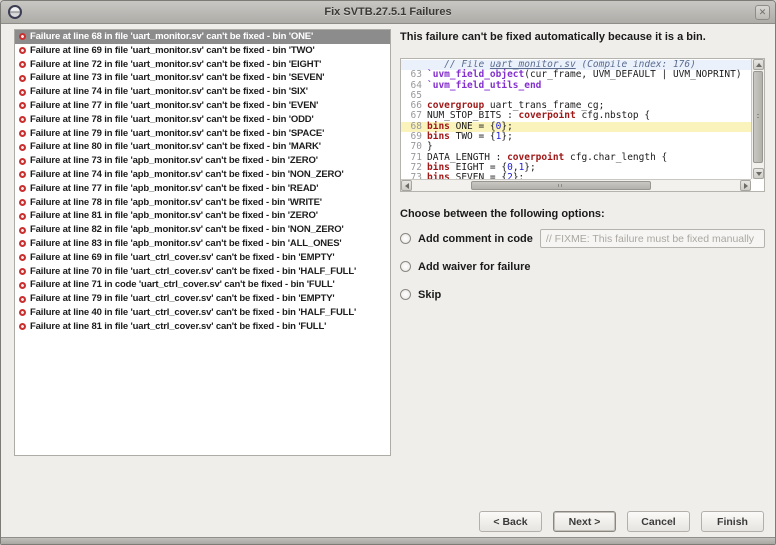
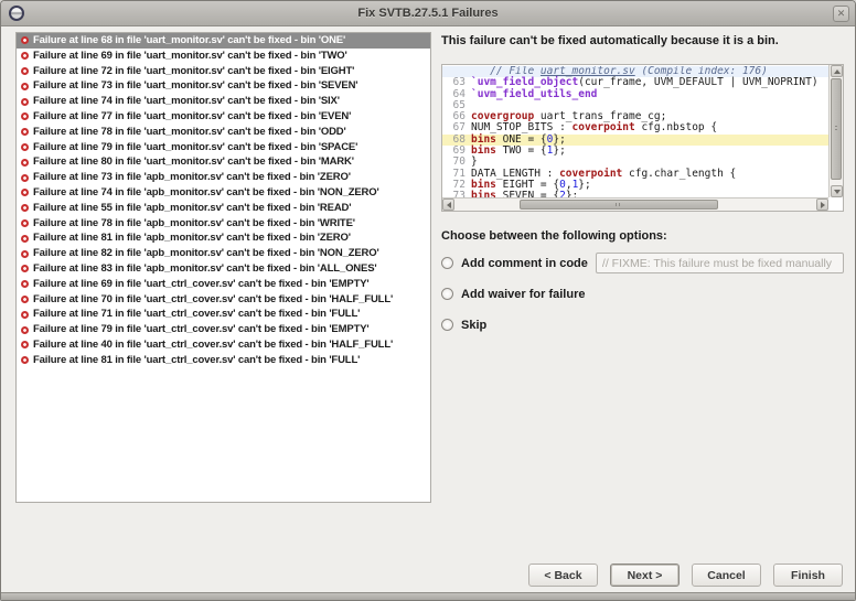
  Fix SVTB.27.5.1 Failures
  ✕
  Failure at line 68 in file 'uart_monitor.sv' can't be fixed - bin 'ONE'
  Failure at line 69 in file 'uart_monitor.sv' can't be fixed - bin 'TWO'
  Failure at line 72 in file 'uart_monitor.sv' can't be fixed - bin 'EIGHT'
  Failure at line 73 in file 'uart_monitor.sv' can't be fixed - bin 'SEVEN'
  Failure at line 74 in file 'uart_monitor.sv' can't be fixed - bin 'SIX'
  Failure at line 77 in file 'uart_monitor.sv' can't be fixed - bin 'EVEN'
  Failure at line 78 in file 'uart_monitor.sv' can't be fixed - bin 'ODD'
  Failure at line 79 in file 'uart_monitor.sv' can't be fixed - bin 'SPACE'
  Failure at line 80 in file 'uart_monitor.sv' can't be fixed - bin 'MARK'
  Failure at line 73 in file 'apb_monitor.sv' can't be fixed - bin 'ZERO'
  Failure at line 74 in file 'apb_monitor.sv' can't be fixed - bin 'NON_ZERO'
- Failure at line 77 in file 'apb_monitor.sv' can't be fixed - bin 'READ'
+ Failure at line 55 in file 'apb_monitor.sv' can't be fixed - bin 'READ'
  Failure at line 78 in file 'apb_monitor.sv' can't be fixed - bin 'WRITE'
  Failure at line 81 in file 'apb_monitor.sv' can't be fixed - bin 'ZERO'
  Failure at line 82 in file 'apb_monitor.sv' can't be fixed - bin 'NON_ZERO'
  Failure at line 83 in file 'apb_monitor.sv' can't be fixed - bin 'ALL_ONES'
  Failure at line 69 in file 'uart_ctrl_cover.sv' can't be fixed - bin 'EMPTY'
  Failure at line 70 in file 'uart_ctrl_cover.sv' can't be fixed - bin 'HALF_FULL'
- Failure at line 71 in code 'uart_ctrl_cover.sv' can't be fixed - bin 'FULL'
+ Failure at line 71 in file 'uart_ctrl_cover.sv' can't be fixed - bin 'FULL'
  Failure at line 79 in file 'uart_ctrl_cover.sv' can't be fixed - bin 'EMPTY'
  Failure at line 40 in file 'uart_ctrl_cover.sv' can't be fixed - bin 'HALF_FULL'
  Failure at line 81 in file 'uart_ctrl_cover.sv' can't be fixed - bin 'FULL'
  This failure can't be fixed automatically because it is a bin.
  // File uart_monitor.sv (Compile index: 176)
  63 `uvm_field_object(cur_frame, UVM_DEFAULT | UVM_NOPRINT)
  64 `uvm_field_utils_end
  65
  66 covergroup uart_trans_frame_cg;
  67 NUM_STOP_BITS : coverpoint cfg.nbstop {
  68 bins ONE = {0};
  69 bins TWO = {1};
  70 }
  71 DATA_LENGTH : coverpoint cfg.char_length {
  72 bins EIGHT = {0,1};
  73 bins SEVEN = {2};
  Choose between the following options:
  Add comment in code
  // FIXME: This failure must be fixed manually
  Add waiver for failure
  Skip
  < Back
  Next >
  Cancel
  Finish
